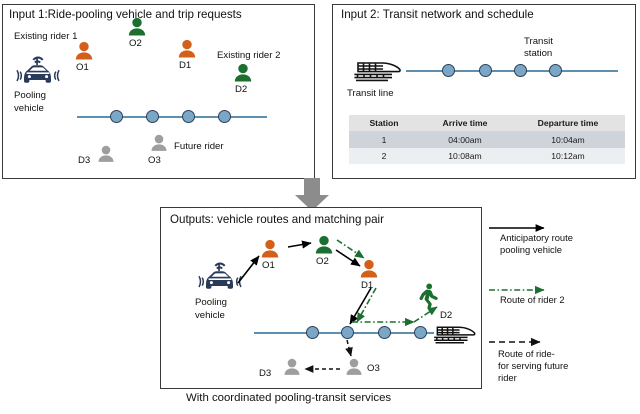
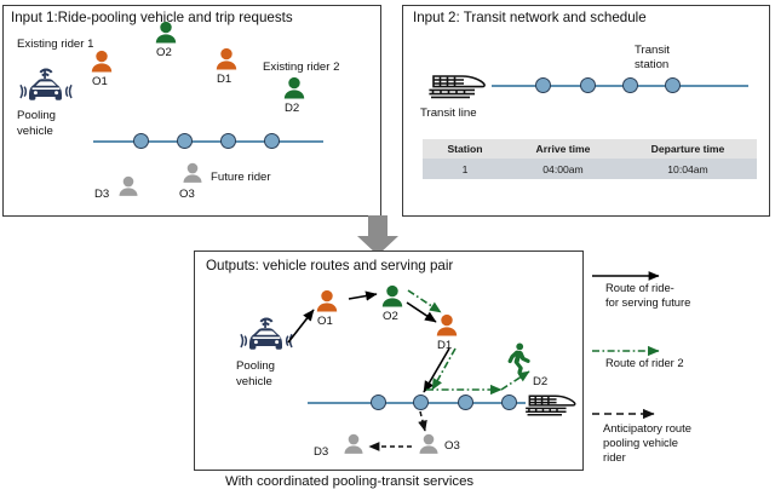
  Input 1:Ride-pooling vehicle and trip requests
  Existing rider 1
  Existing rider 2
  Future rider
  Pooling
  vehicle
  O1
  O2
  D1
  D2
  D3
  O3
  Input 2: Transit network and schedule
  Transit
  station
  Transit line
  Station	Arrive time	Departure time
  1	04:00am	10:04am
- 2	10:08am	10:12am
- Outputs: vehicle routes and matching pair
+ Outputs: vehicle routes and serving pair
  Pooling
  vehicle
  O1
  O2
  D1
  D2
  D3
  O3
- Anticipatory route
+ Route of ride-
- pooling vehicle
+ for serving future
  Route of rider 2
- Route of ride-
+ Anticipatory route
- for serving future
+ pooling vehicle
  rider
  With coordinated pooling-transit services
